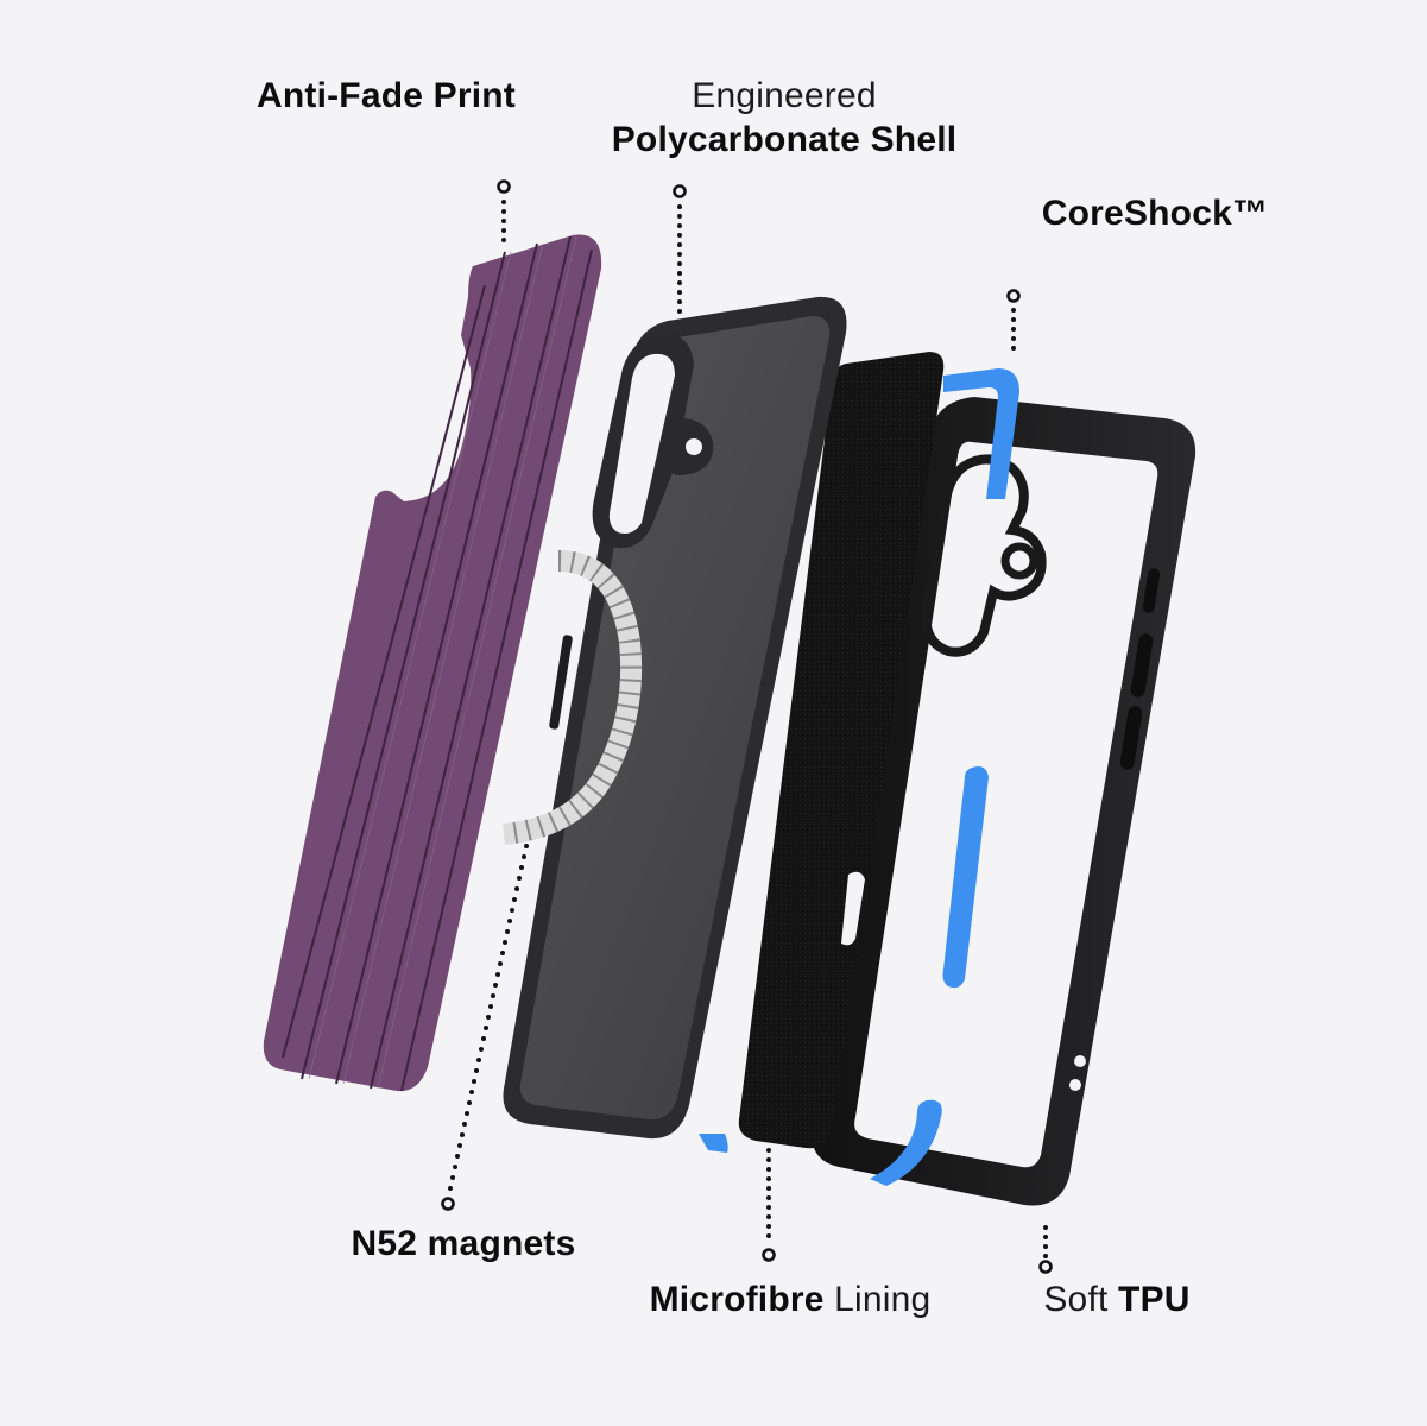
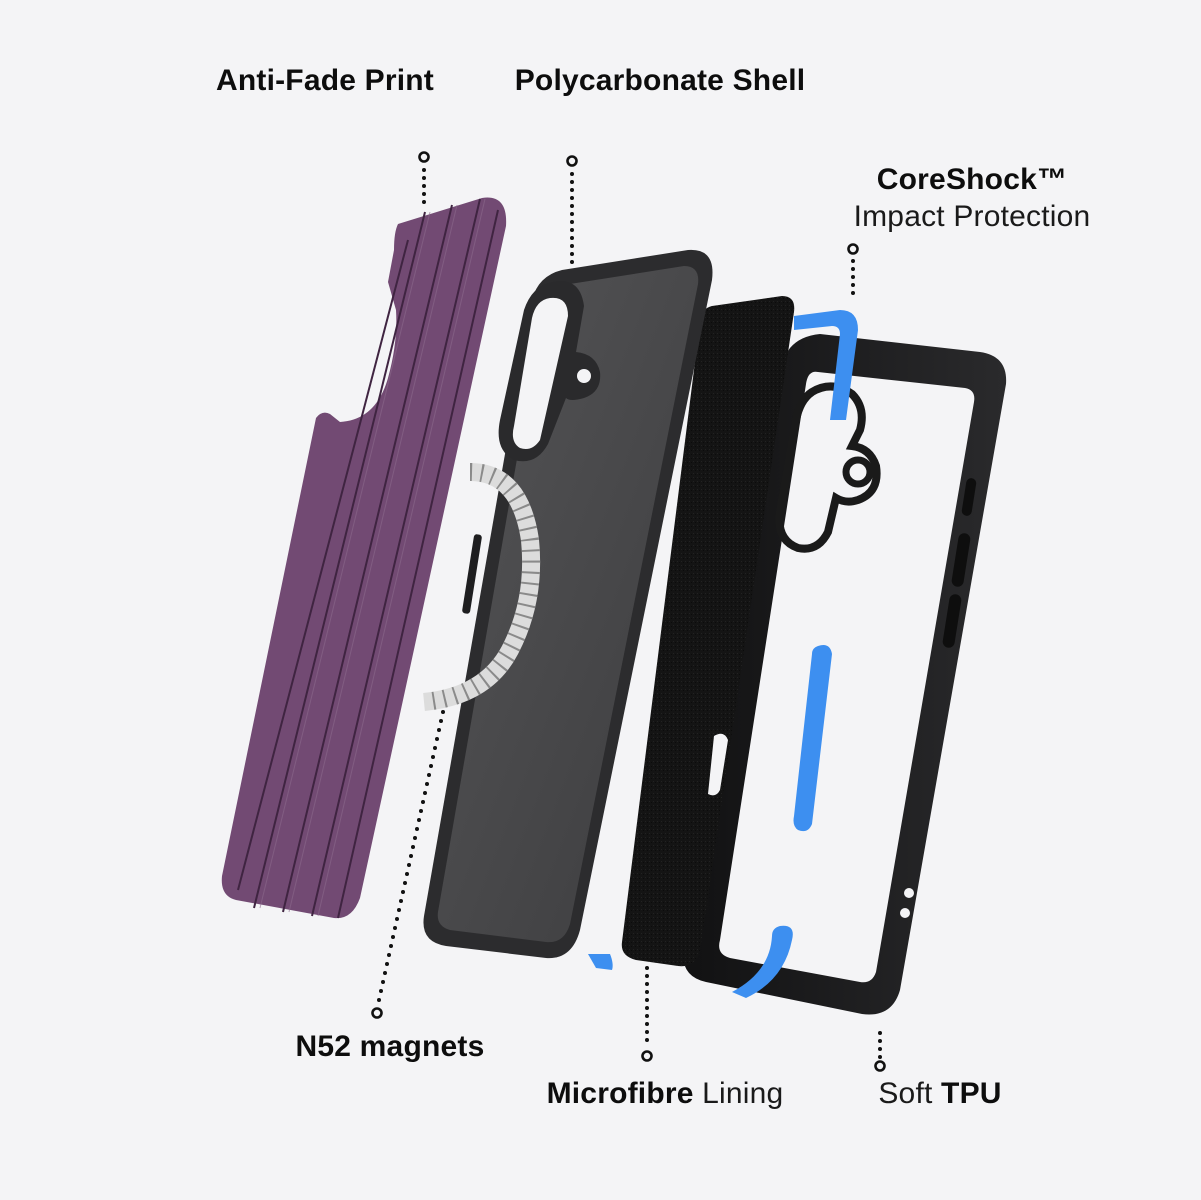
  Anti-Fade Print
- Engineered
  Polycarbonate Shell
  CoreShock™
+ Impact Protection
  N52 magnets
  Microfibre Lining
  Soft TPU
